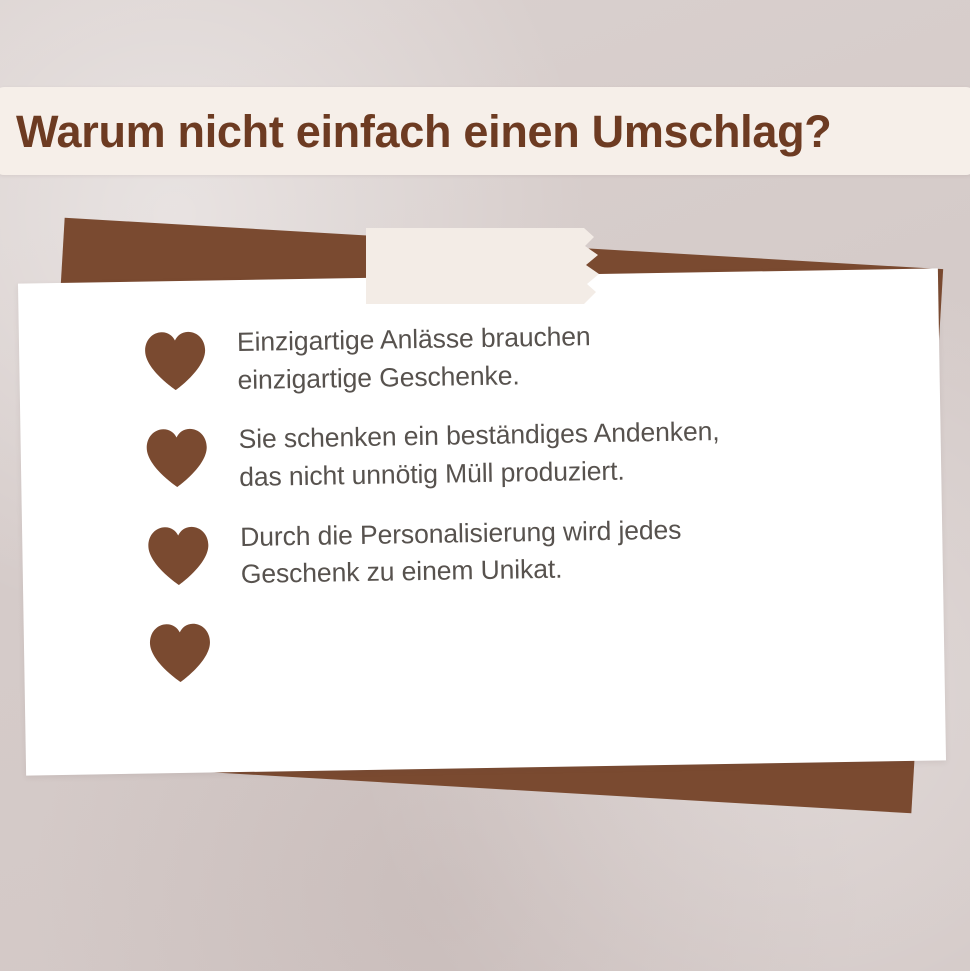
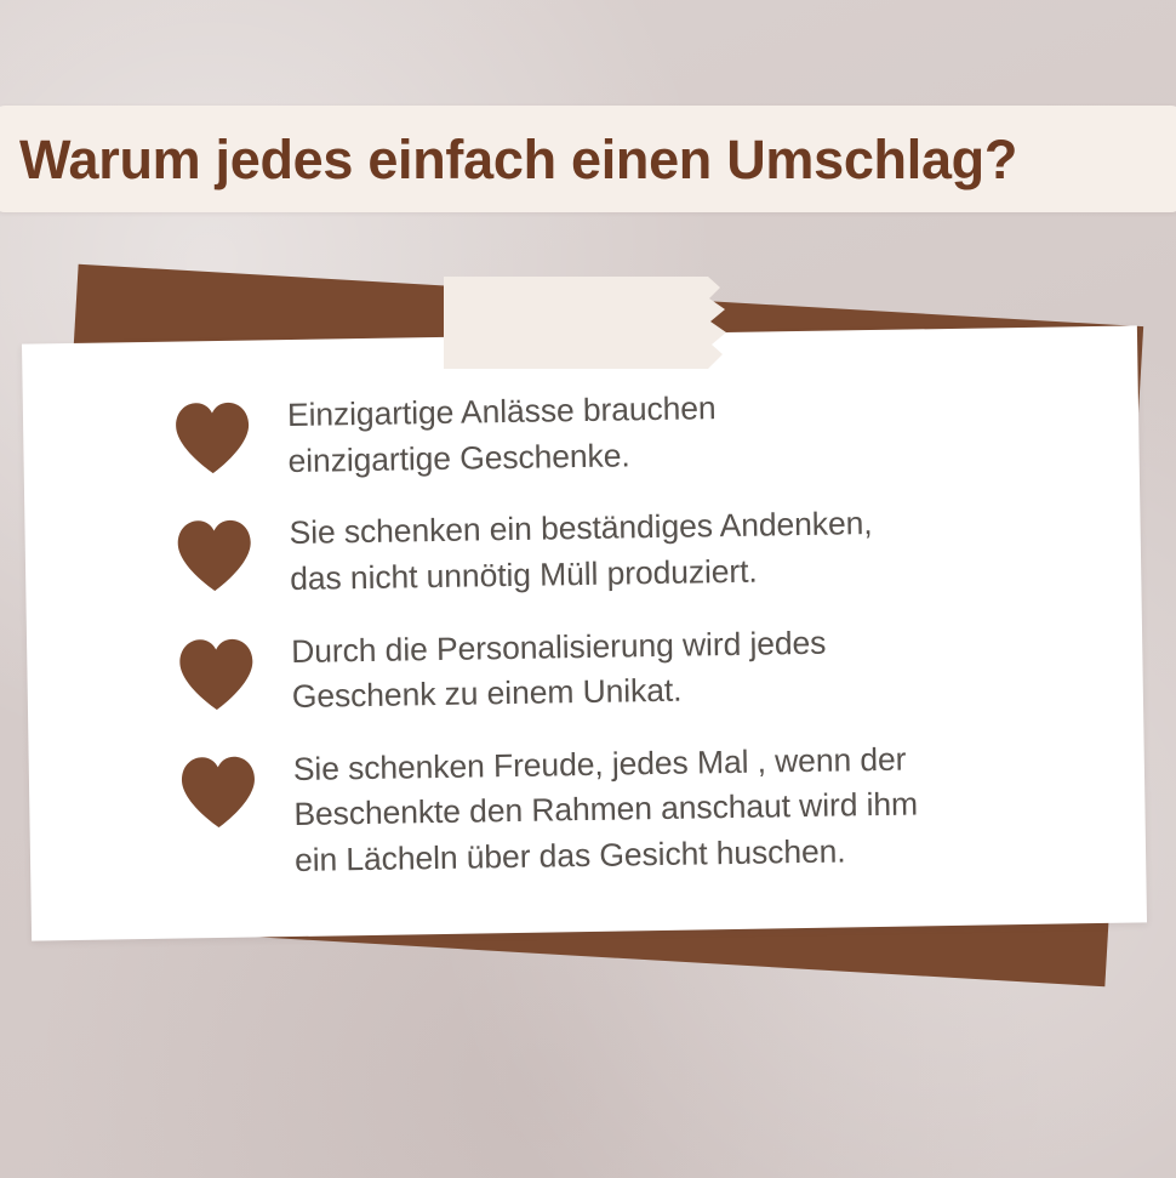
- Warum nicht einfach einen Umschlag?
+ Warum jedes einfach einen Umschlag?
  Einzigartige Anlässe brauchen
  einzigartige Geschenke.
  Sie schenken ein beständiges Andenken,
  das nicht unnötig Müll produziert.
  Durch die Personalisierung wird jedes
  Geschenk zu einem Unikat.
+ Sie schenken Freude, jedes Mal , wenn der
+ Beschenkte den Rahmen anschaut wird ihm
+ ein Lächeln über das Gesicht huschen.
